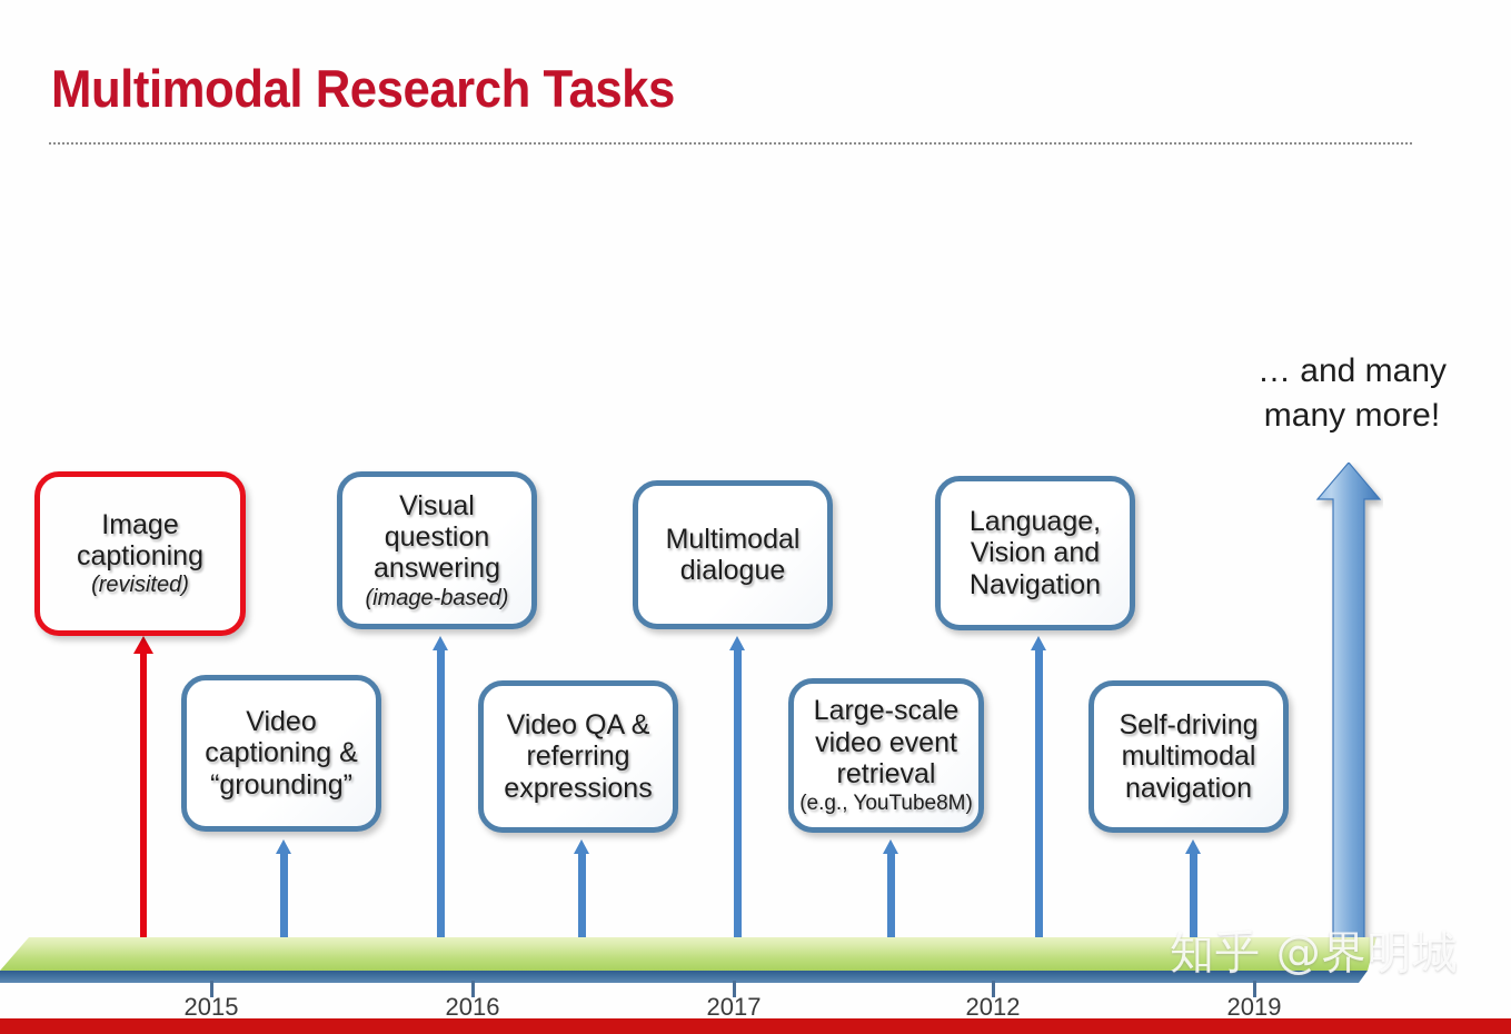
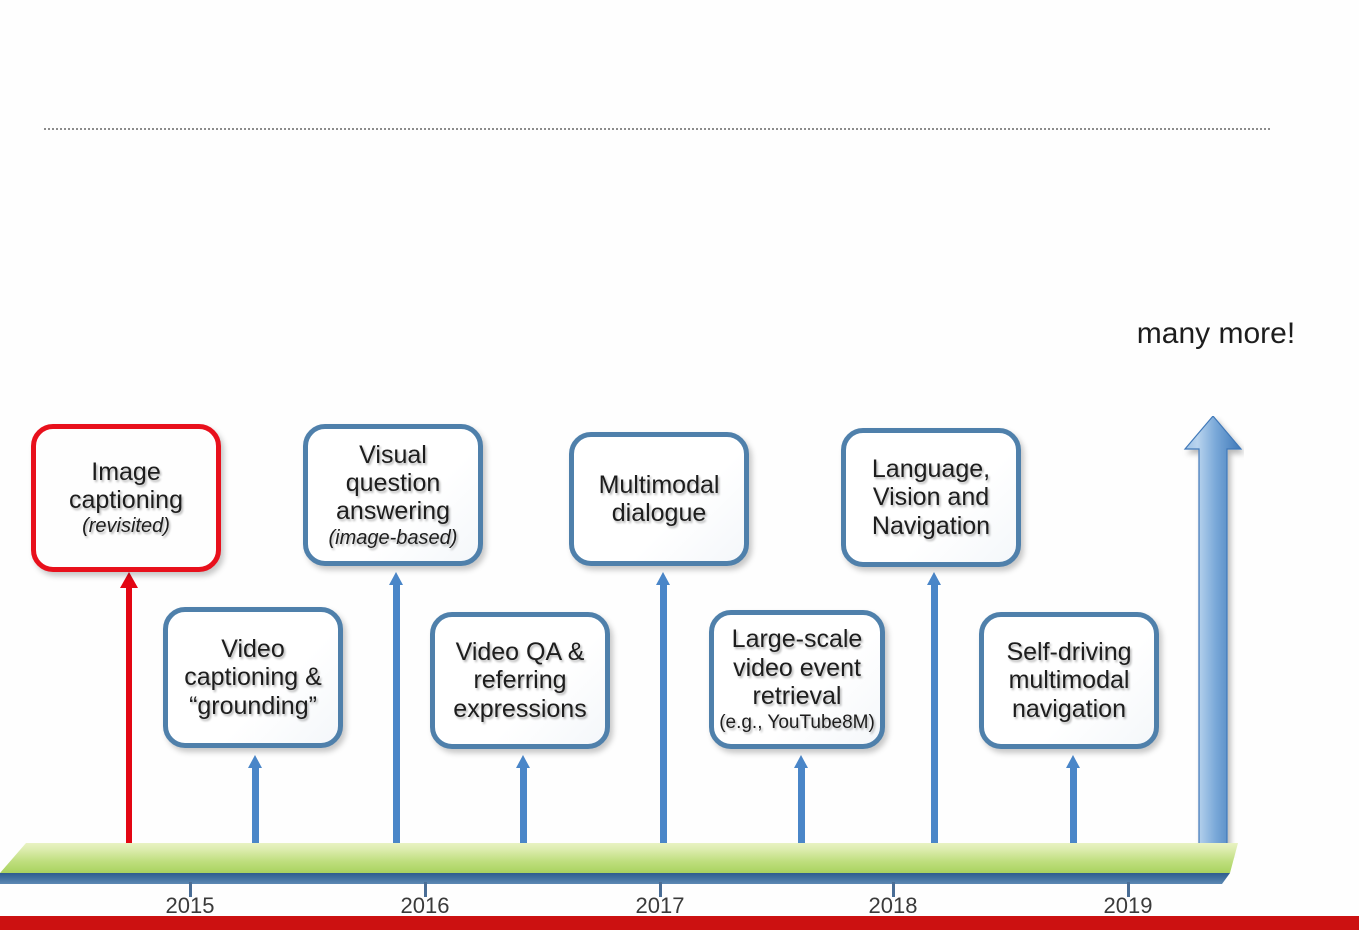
- Multimodal Research Tasks
- … and many
  many more!
  Image
  captioning
  (revisited)
  Video
  captioning &
  “grounding”
  Visual
  question
  answering
  (image-based)
  Video QA &
  referring
  expressions
  Multimodal
  dialogue
  Large-scale
  video event
  retrieval
  (e.g., YouTube8M)
  Language,
  Vision and
  Navigation
  Self-driving
  multimodal
  navigation
  2015
  2016
  2017
- 2012
+ 2018
  2019
- 知乎 @界明城
